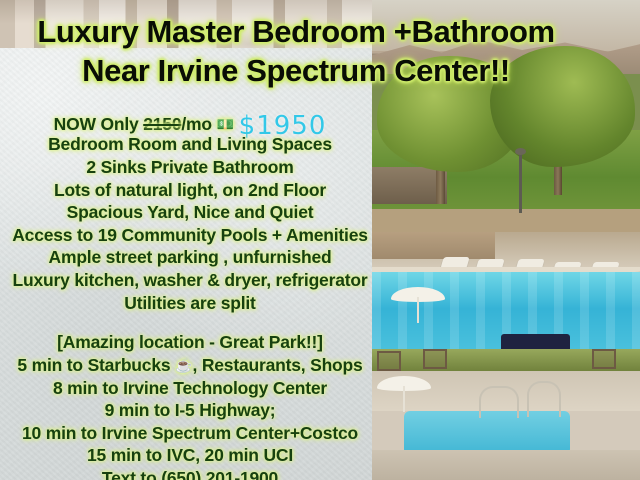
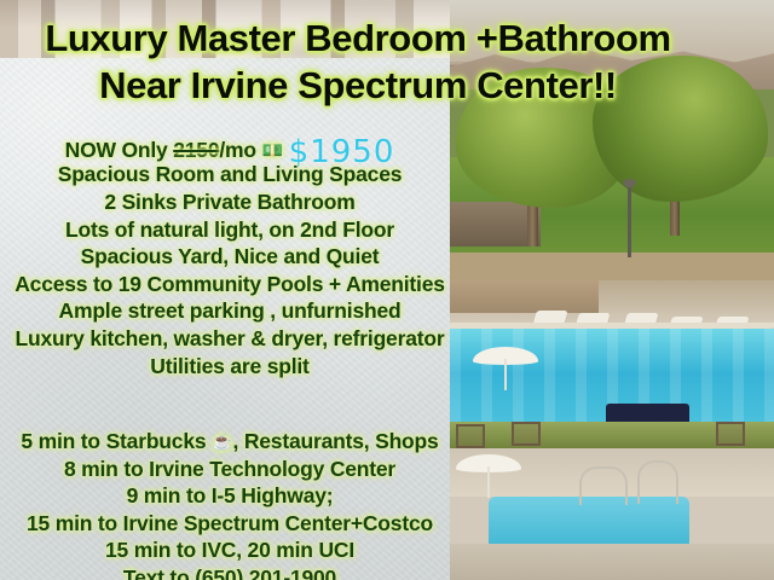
  Luxury Master Bedroom +Bathroom
  Near Irvine Spectrum Center!!
  NOW Only 2150/mo 💵 $1950
- Bedroom Room and Living Spaces
+ Spacious Room and Living Spaces
  2 Sinks Private Bathroom
  Lots of natural light, on 2nd Floor
  Spacious Yard, Nice and Quiet
  Access to 19 Community Pools + Amenities
  Ample street parking , unfurnished
  Luxury kitchen, washer & dryer, refrigerator
  Utilities are split
- [Amazing location - Great Park!!]
  5 min to Starbucks ☕, Restaurants, Shops
  8 min to Irvine Technology Center
  9 min to I-5 Highway;
- 10 min to Irvine Spectrum Center+Costco
+ 15 min to Irvine Spectrum Center+Costco
  15 min to IVC, 20 min UCI
  Text to (650) 201-1900
